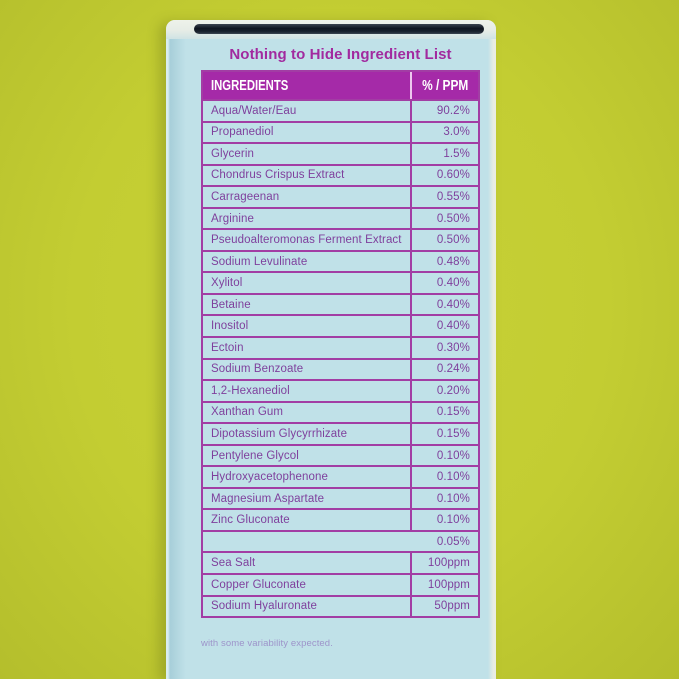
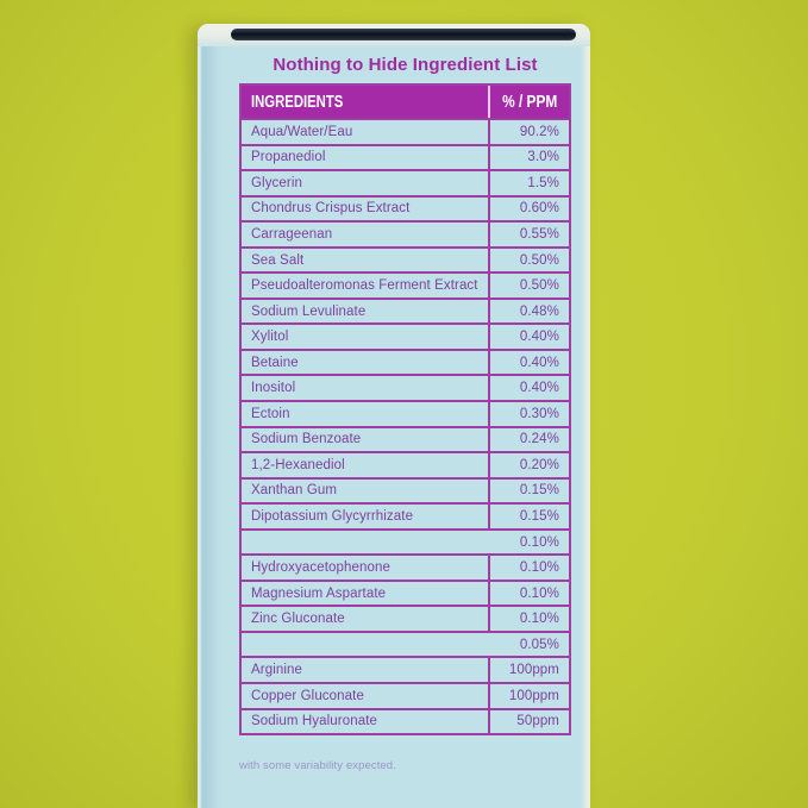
  Nothing to Hide Ingredient List
  INGREDIENTS
  % / PPM
  Aqua/Water/Eau
  90.2%
  Propanediol
  3.0%
  Glycerin
  1.5%
  Chondrus Crispus Extract
  0.60%
  Carrageenan
  0.55%
- Arginine
+ Sea Salt
  0.50%
  Pseudoalteromonas Ferment Extract
  0.50%
  Sodium Levulinate
  0.48%
  Xylitol
  0.40%
  Betaine
  0.40%
  Inositol
  0.40%
  Ectoin
  0.30%
  Sodium Benzoate
  0.24%
  1,2-Hexanediol
  0.20%
  Xanthan Gum
  0.15%
  Dipotassium Glycyrrhizate
  0.15%
- Pentylene Glycol
  0.10%
  Hydroxyacetophenone
  0.10%
  Magnesium Aspartate
  0.10%
  Zinc Gluconate
  0.10%
  0.05%
- Sea Salt
+ Arginine
  100ppm
  Copper Gluconate
  100ppm
  Sodium Hyaluronate
  50ppm
  with some variability expected.
